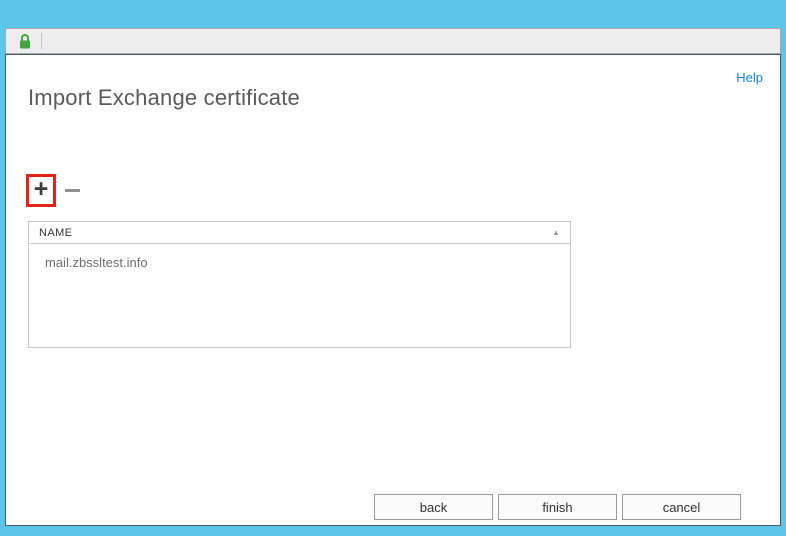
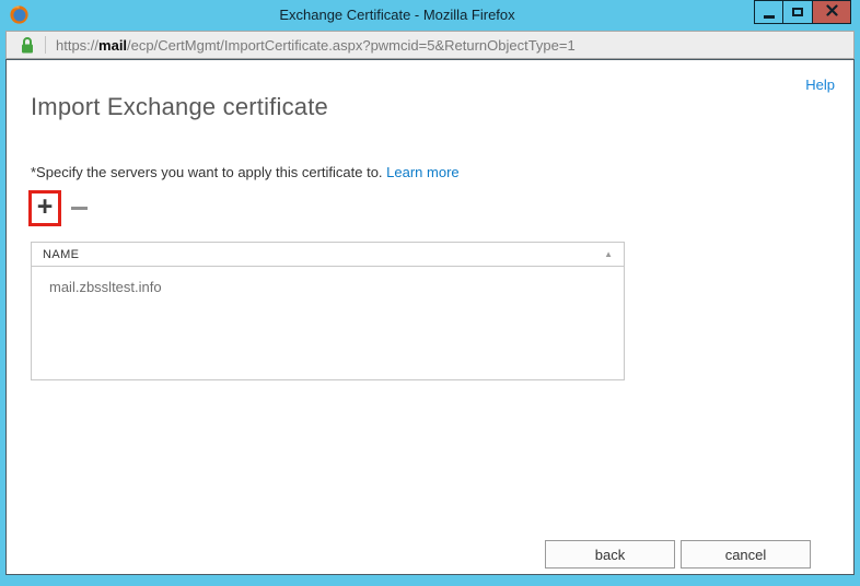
+ Exchange Certificate - Mozilla Firefox
+ https://mail/ecp/CertMgmt/ImportCertificate.aspx?pwmcid=5&ReturnObjectType=1
  Help
  Import Exchange certificate
+ *Specify the servers you want to apply this certificate to. Learn more
  +
  NAME
  ▲
  mail.zbssltest.info
  back
- finish
  cancel
